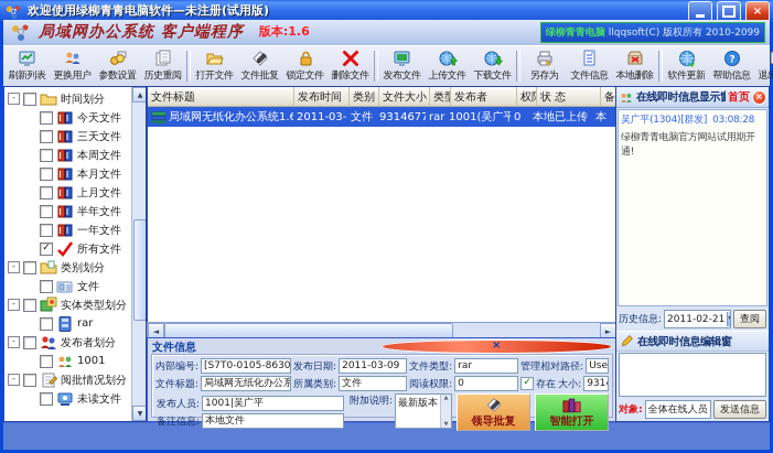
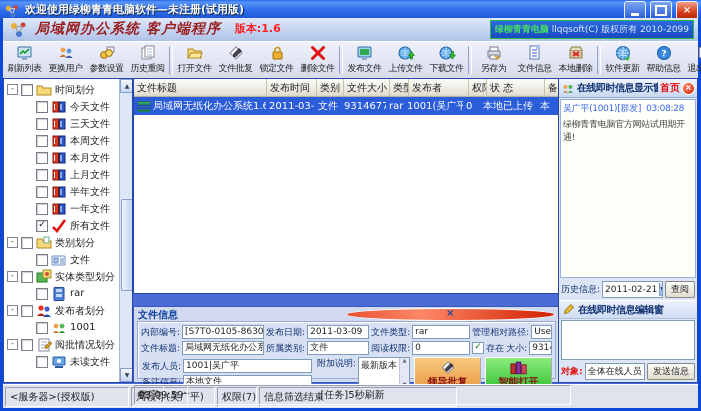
  欢迎使用绿柳青青电脑软件—未注册(试用版)
  ×
  局域网办公系统 客户端程序
  版本:1.6
  绿柳青青电脑 llqqsoft(C) 版权所有 2010-2099
  刷新列表
  更换用户
  参数设置
  历史重阅
  打开文件
  文件批复
  锁定文件
  删除文件
  发布文件
  上传文件
  下载文件
  另存为
  文件信息
  本地删除
  软件更新
  ?
  帮助信息
  -
  时间划分
  今天文件
  三天文件
  本周文件
  本月文件
  上月文件
  半年文件
  一年文件
  ✓
  所有文件
  -
  类别划分
  文件
  -
  实体类型划分
  rar
  -
  发布者划分
  1001
  -
  阅批情况划分
  未读文件
  文件标题
  发布时间
  类别
  文件大小
  类型
  发布者
  状 态
  局域网无纸化办公系统1.6
  2011-03-
  文件
  9314677
  rar
  1001(吴广平
  0
  本地已上传
- ◄
- ►
  文件信息
  ×
  内部编号:
  发布日期:
  2011-03-09
  文件类型:
  rar
  管理相对路径:
  文件标题:
  所属类别:
  文件
  阅读权限:
  0
  ✓
  存在
  大小:
  发布人员:
  1001|吴广平
  备注信息:
  本地文件
  附加说明:
  最新版本
  领导批复
  智能打开
  在线即时信息显示窗
  首页
  ×
- 吴广平(1304)[群发] 03:08:28
+ 吴广平(1001)[群发] 03:08:28
  绿柳青青电脑官方网站试用期开通!
  历史信息:
  2011-02-21
  查阅
  在线即时信息编辑窗
  对象:
  全体在线人员
  发送信息
+ <服务器>(授权版)
+ 局领导(吴广平)
+ 权限(7)
+ 信息筛选结束
+ CAPS
+ 数字
+ Ins
+ 03:09:59
+ [任务]5秒刷新
